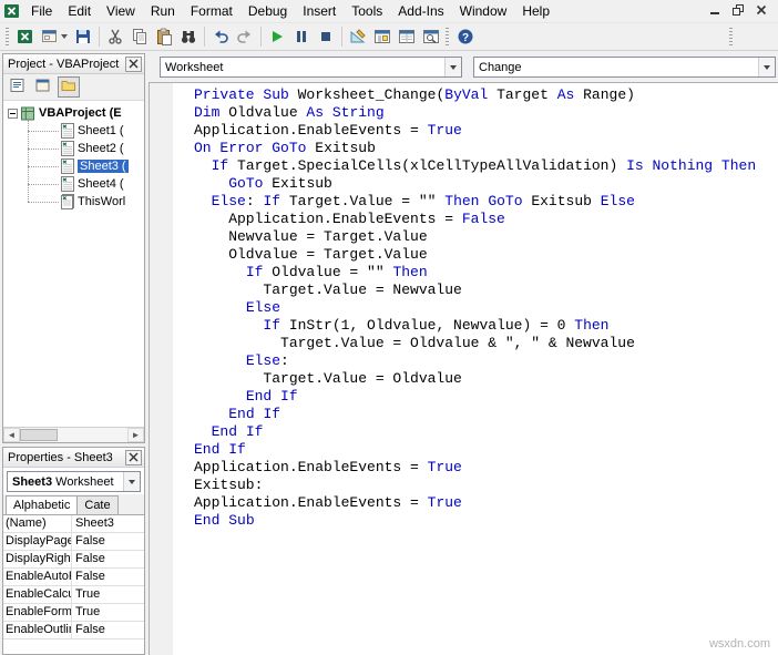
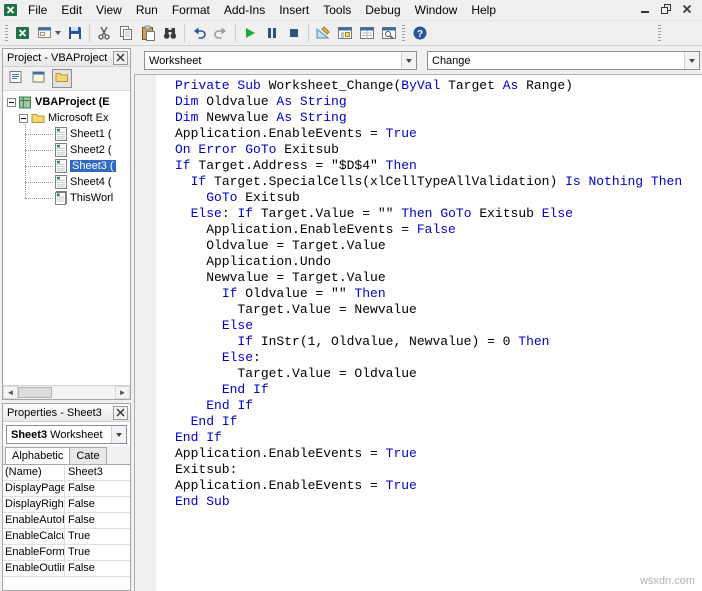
  File
  Edit
  View
  Run
  Format
- Debug
+ Add-Ins
  Insert
  Tools
- Add-Ins
+ Debug
  Window
  Help
  ?
  Project - VBAProject
  VBAProject (E
+ Microsoft Ex
  Sheet1 (
  Sheet2 (
  Sheet3 (
  Sheet4 (
  ThisWorl
  ◄
  ►
  Properties - Sheet3
  Sheet3 Worksheet
  Alphabetic
  Cate
  (Name)
  Sheet3
  DisplayPage
  False
  DisplayRigh
  False
  EnableAuto
  False
  EnableCalcu
  True
  EnableForm
  True
  EnableOutlin
  False
  Worksheet
  Change
  Private Sub Worksheet_Change(ByVal Target As Range)
  Dim Oldvalue As String
+ Dim Newvalue As String
  Application.EnableEvents = True
  On Error GoTo Exitsub
+ If Target.Address = "$D$4" Then
  If Target.SpecialCells(xlCellTypeAllValidation) Is Nothing Then
  GoTo Exitsub
  Else: If Target.Value = "" Then GoTo Exitsub Else
  Application.EnableEvents = False
- Newvalue = Target.Value
+ Oldvalue = Target.Value
+ Application.Undo
- Oldvalue = Target.Value
+ Newvalue = Target.Value
  If Oldvalue = "" Then
  Target.Value = Newvalue
  Else
  If InStr(1, Oldvalue, Newvalue) = 0 Then
- Target.Value = Oldvalue & ", " & Newvalue
  Else:
  Target.Value = Oldvalue
  End If
  End If
  End If
  End If
  Application.EnableEvents = True
  Exitsub:
  Application.EnableEvents = True
  End Sub
  wsxdn.com
